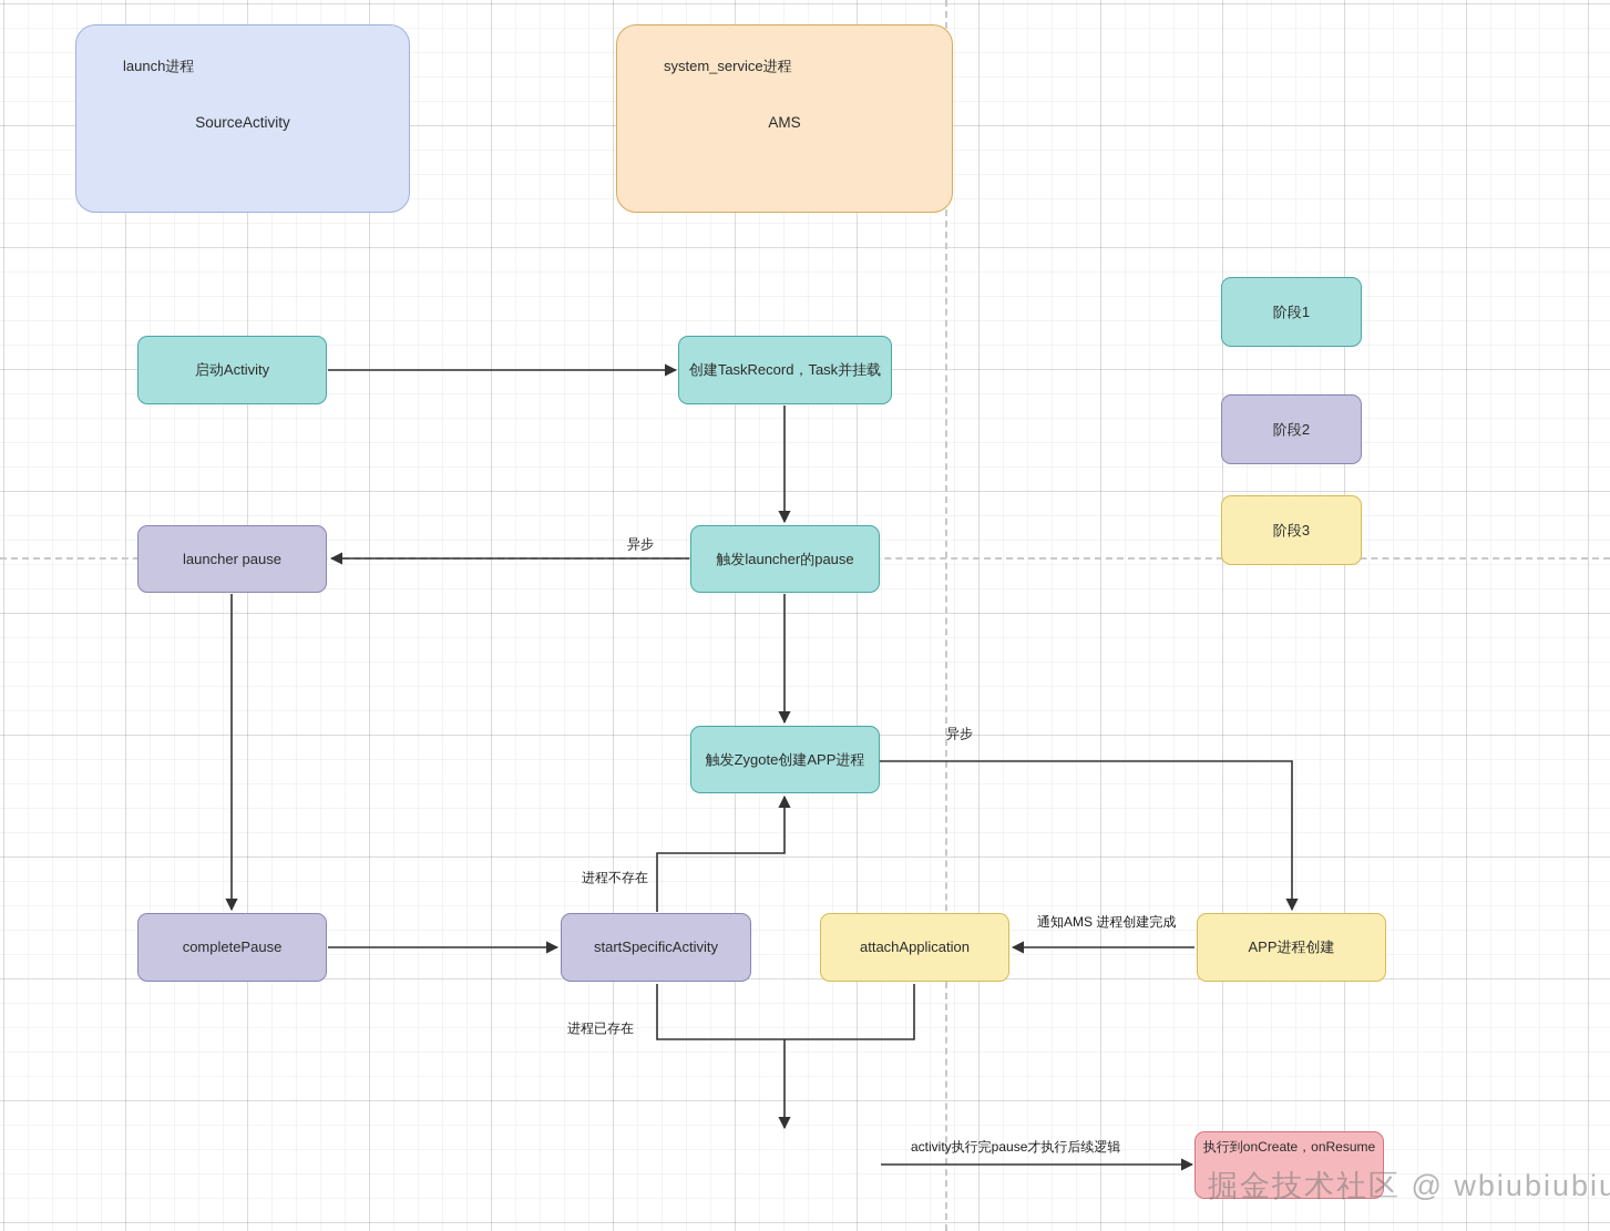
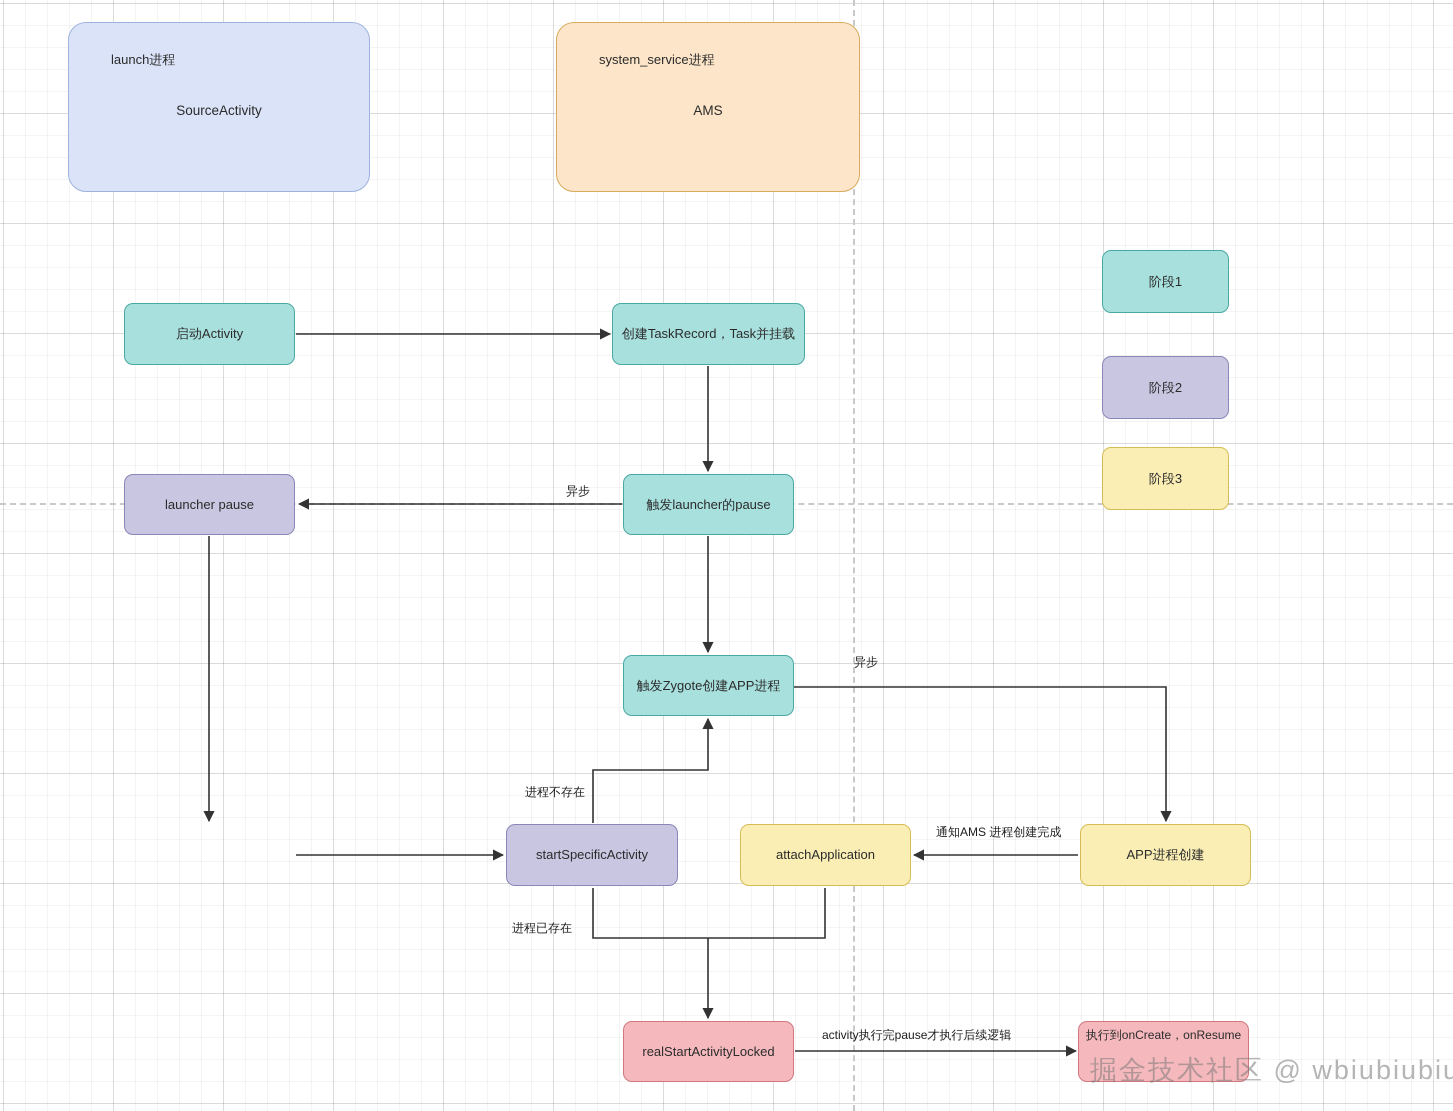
  launch进程
  SourceActivity
  system_service进程
  AMS
  阶段1
  阶段2
  阶段3
  启动Activity
  创建TaskRecord，Task并挂载
  launcher pause
  触发launcher的pause
  触发Zygote创建APP进程
- completePause
  startSpecificActivity
  attachApplication
  APP进程创建
+ realStartActivityLocked
  执行到onCreate，onResume
  异步
  异步
  进程不存在
  进程已存在
  通知AMS 进程创建完成
  activity执行完pause才执行后续逻辑
  掘金技术社区 @ wbiubiubiu
